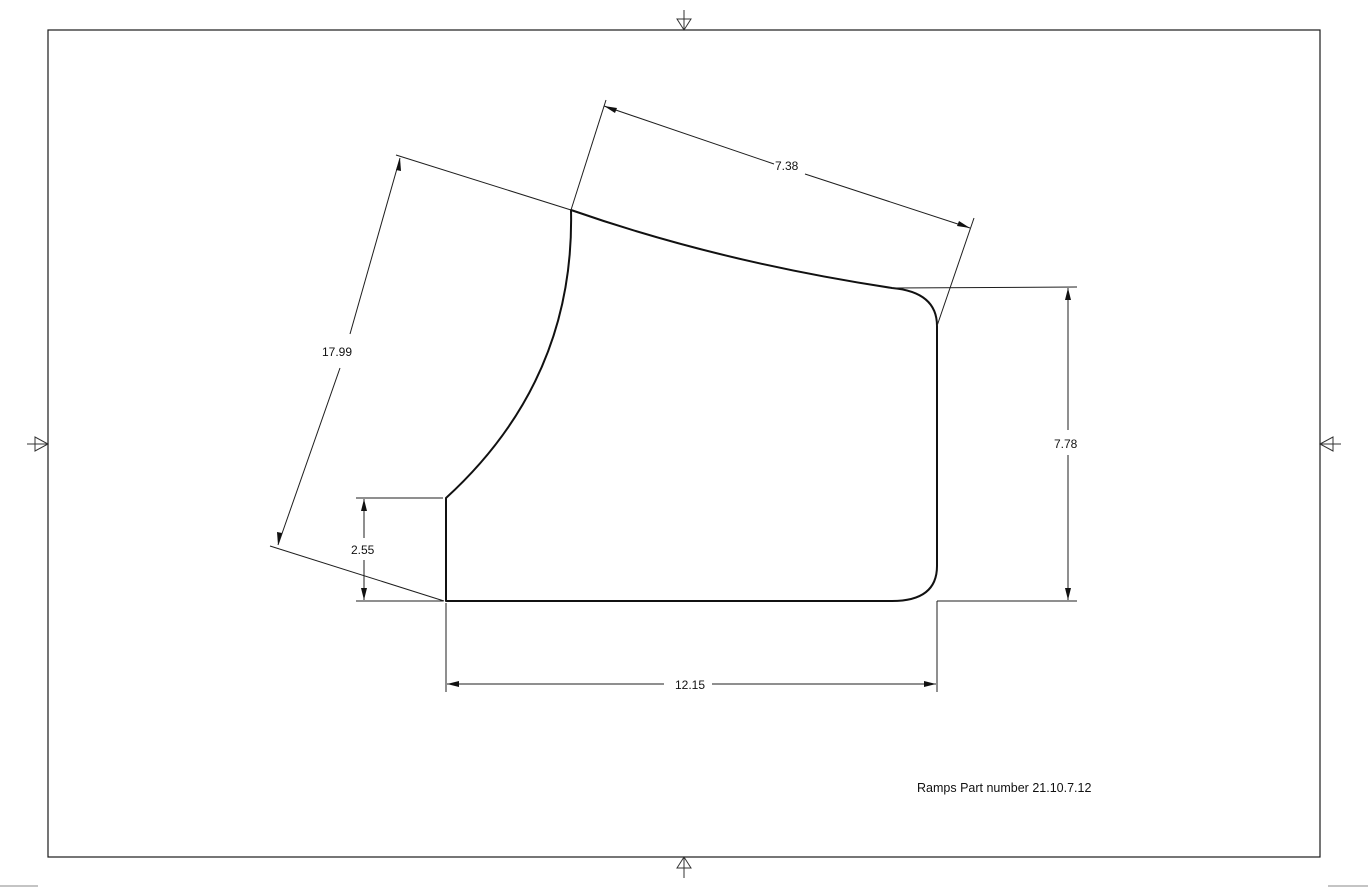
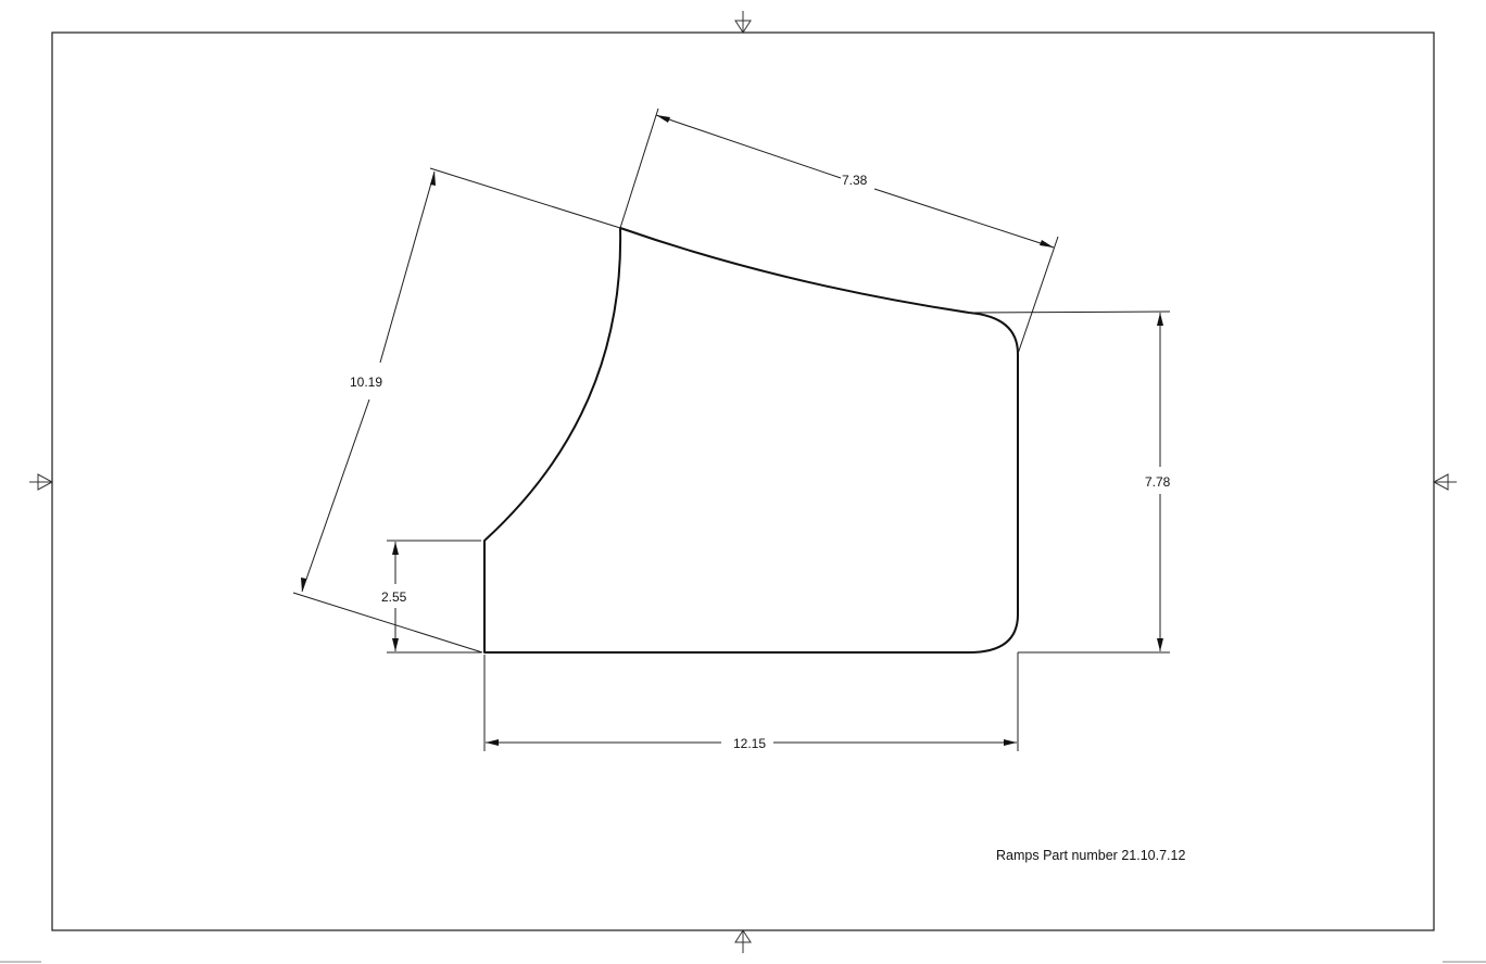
  7.38
- 17.99
+ 10.19
  7.78
  2.55
  12.15
  Ramps Part number 21.10.7.12
